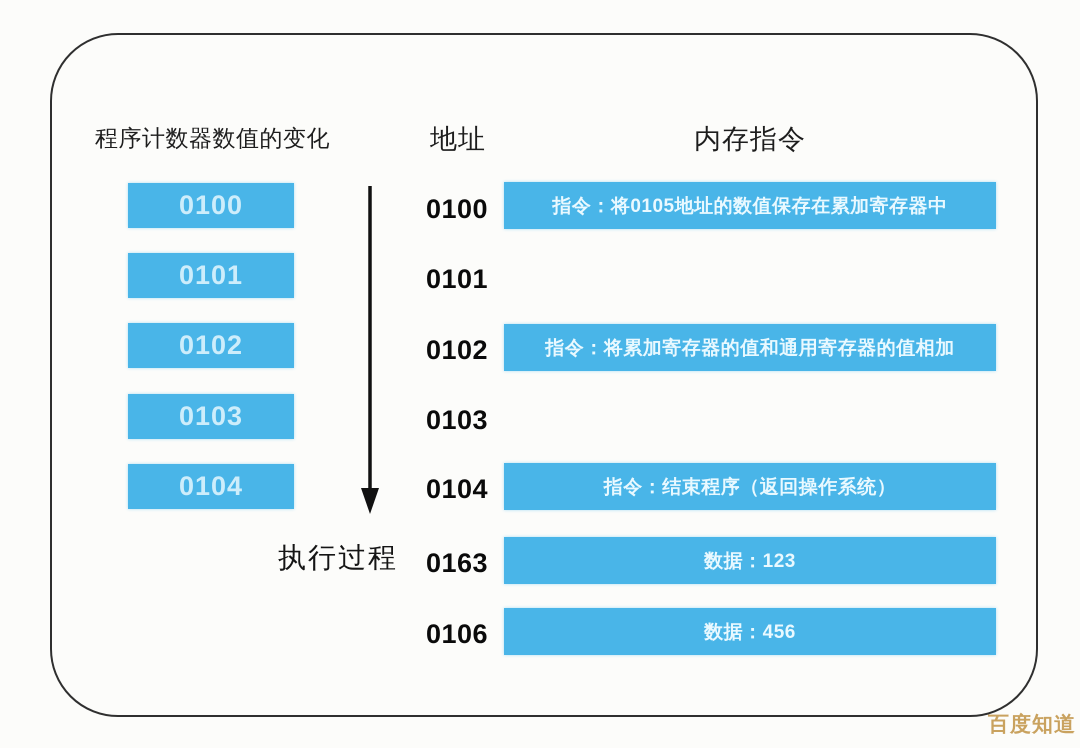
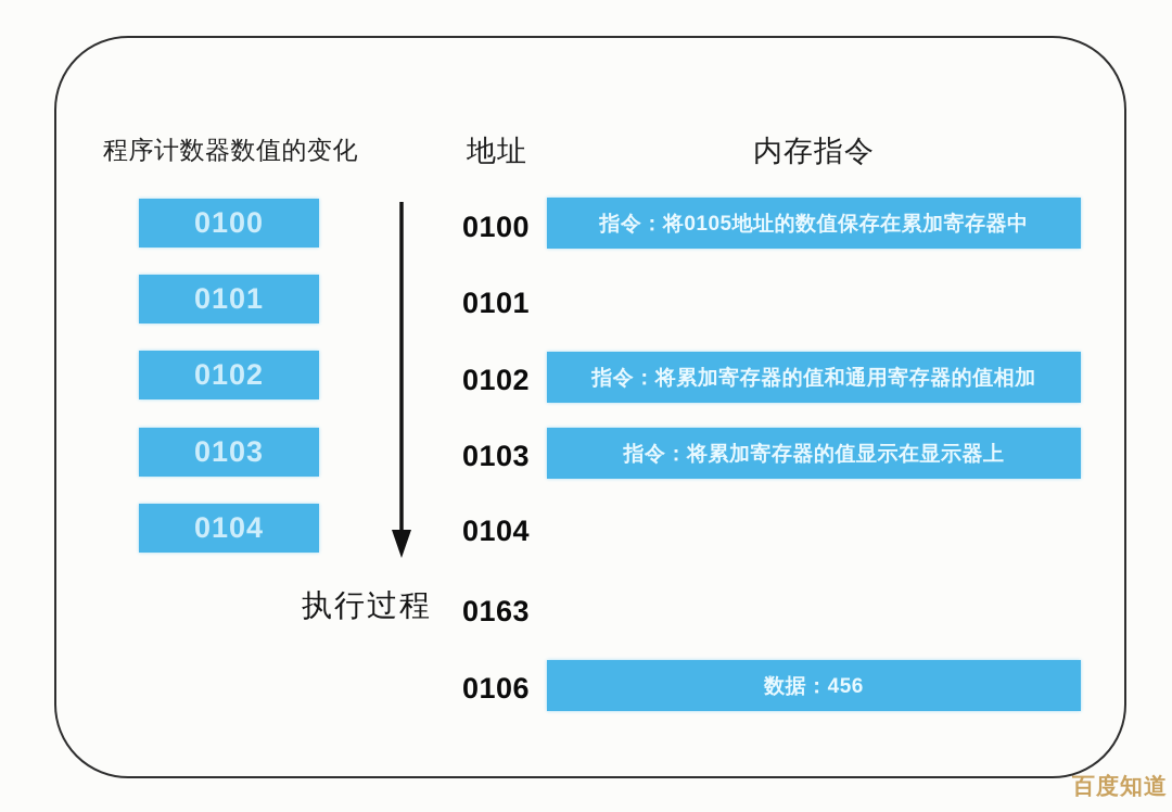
  程序计数器数值的变化
  0100
  0101
  0102
  0103
  0104
  执行过程
  地址
  内存指令
  0100
  指令：将0105地址的数值保存在累加寄存器中
  0101
  0102
  指令：将累加寄存器的值和通用寄存器的值相加
  0103
+ 指令：将累加寄存器的值显示在显示器上
  0104
- 指令：结束程序（返回操作系统）
  0163
- 数据：123
  0106
  数据：456
  百度知道
